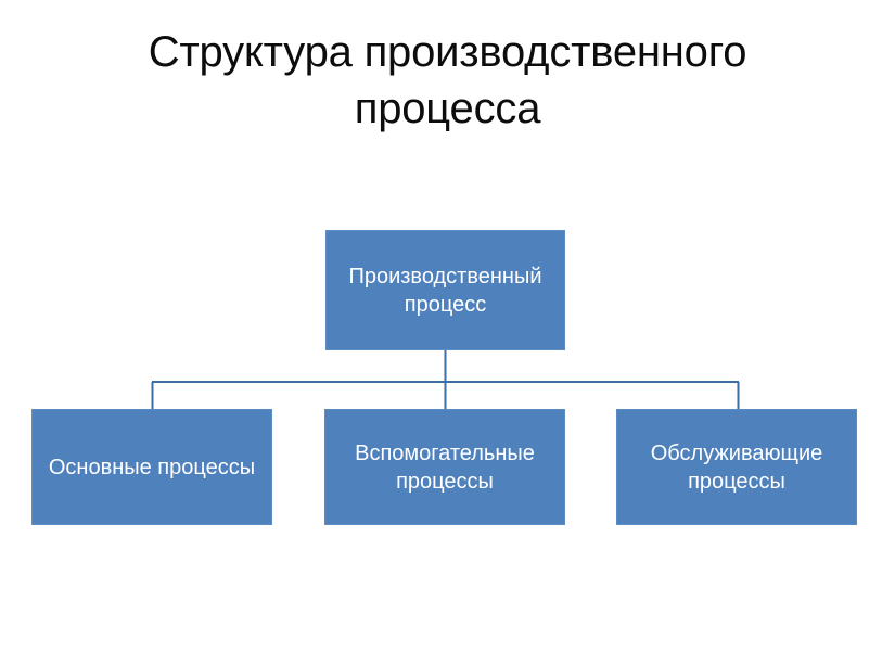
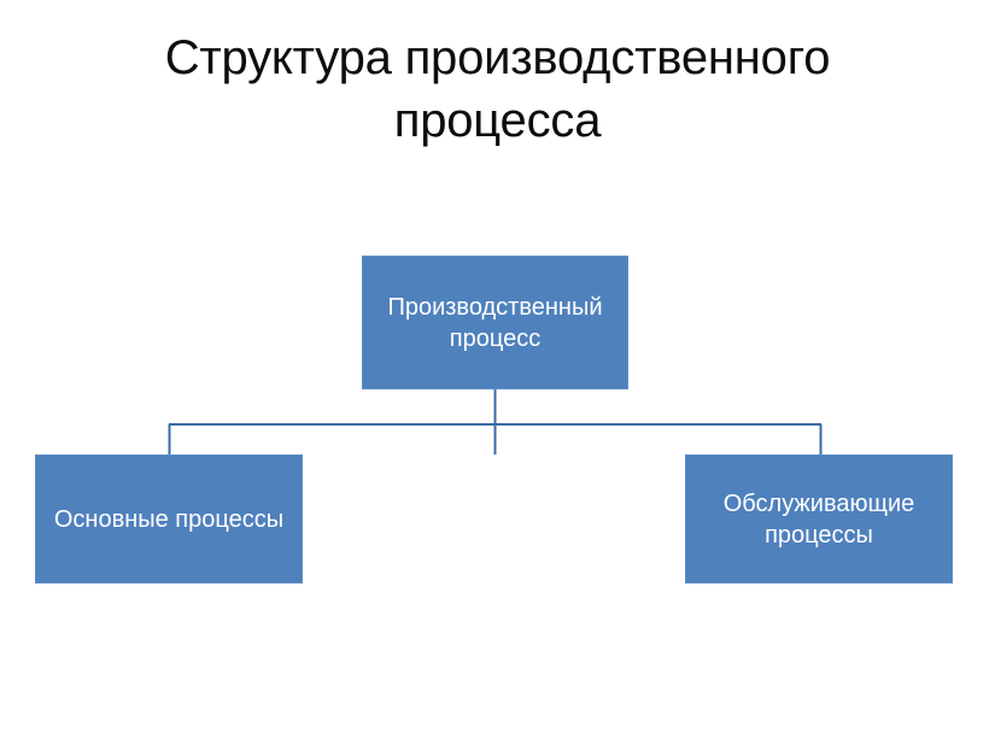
  Структура производственного процесса
  Производственный процесс
  Основные процессы
- Вспомогательные процессы
  Обслуживающие процессы
